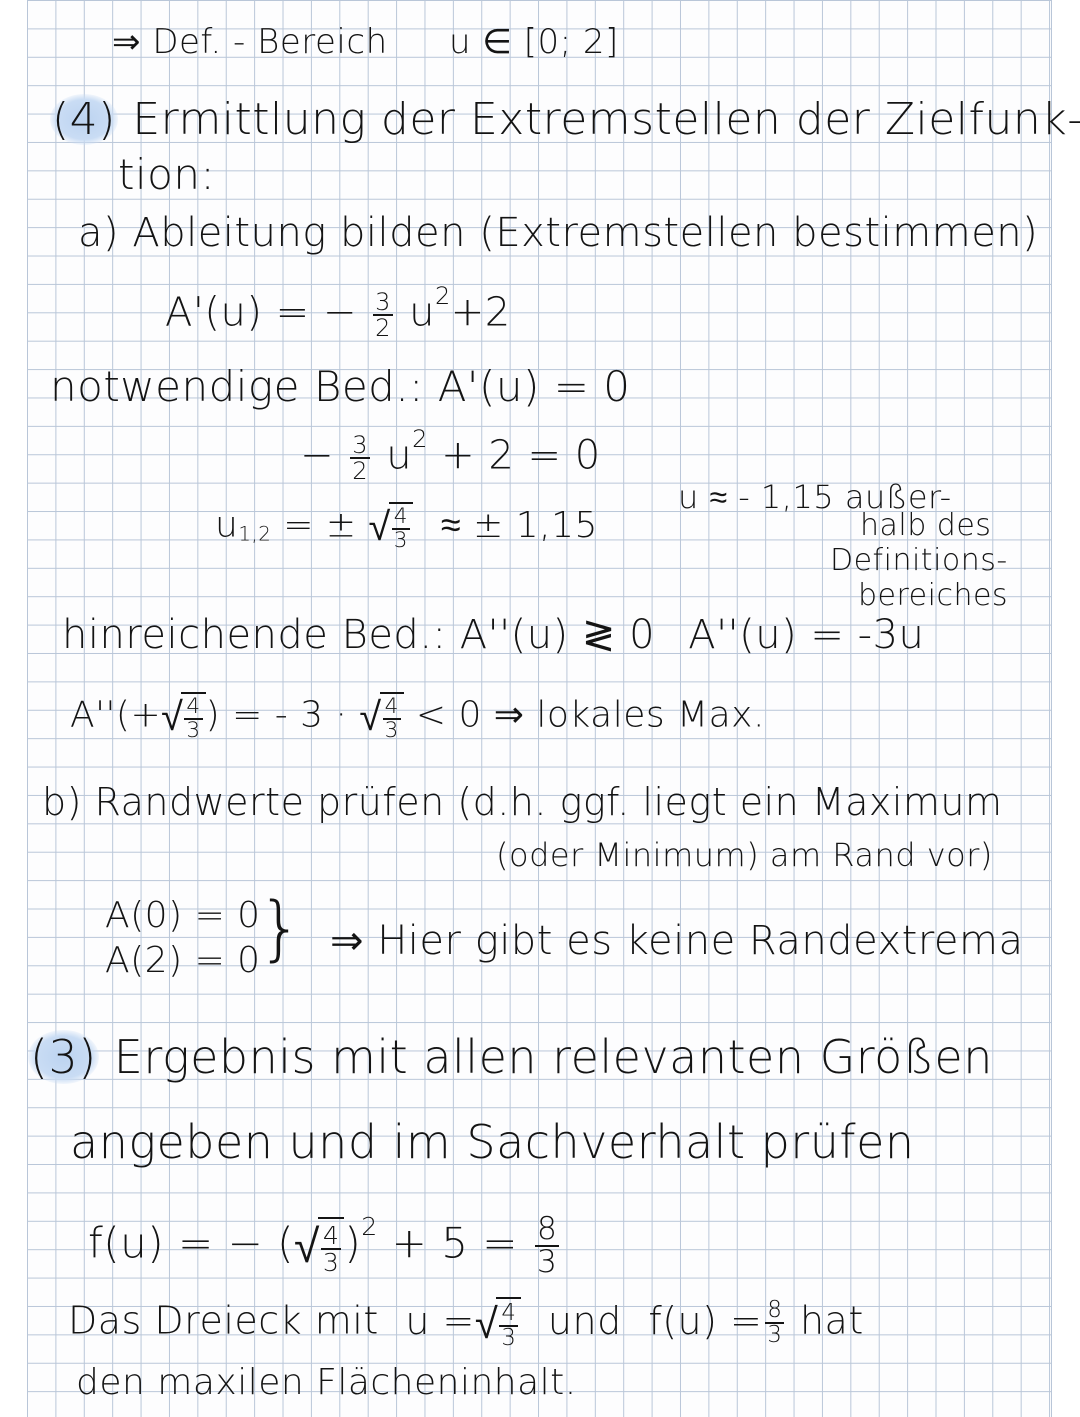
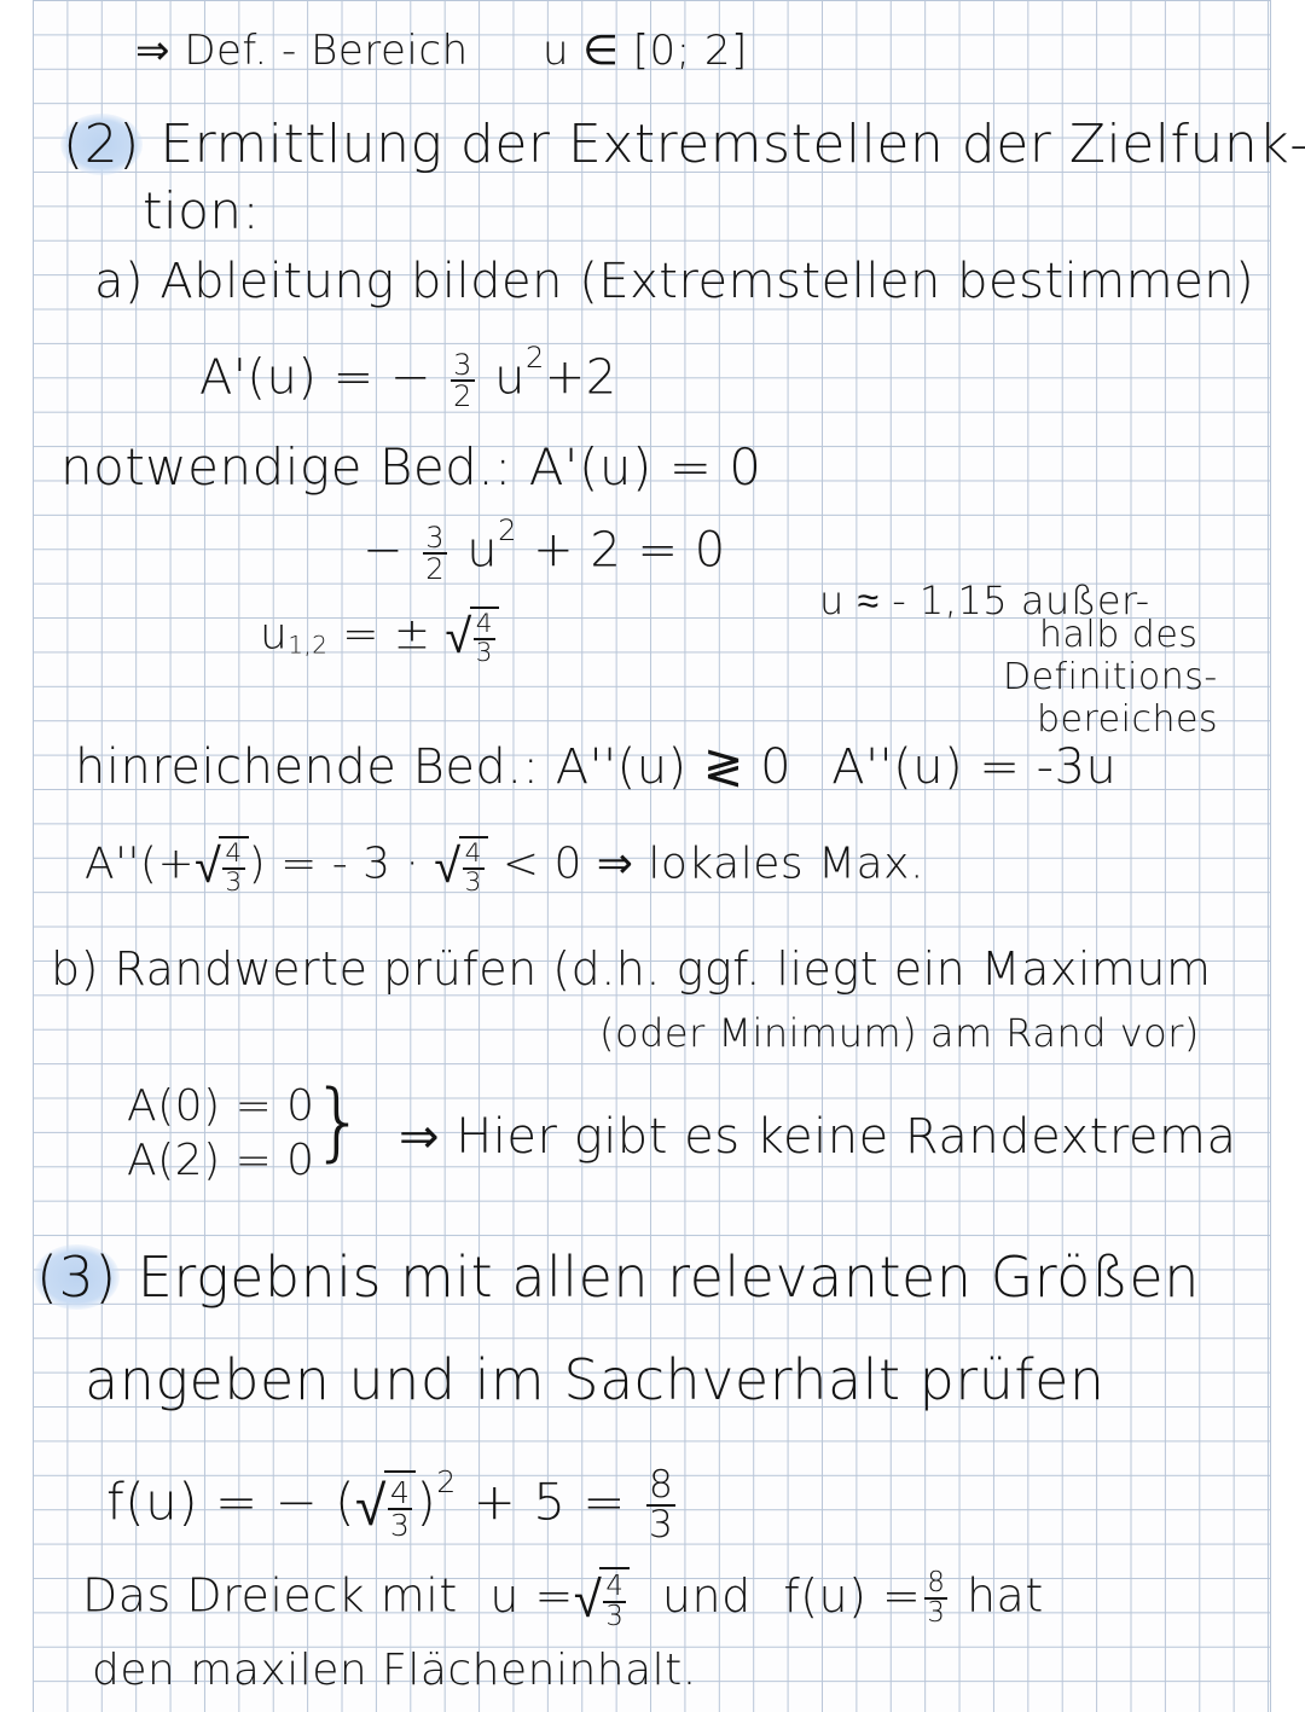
  ⇒ Def. - Bereich u ∈ [0; 2]
- (4) Ermittlung der Extremstellen der Zielfunk-
+ (2) Ermittlung der Extremstellen der Zielfunk-
  tion:
  a) Ableitung bilden (Extremstellen bestimmen)
  A'(u) = −
  3
  2
  u2+2
  notwendige Bed.: A'(u) = 0
  −
  3
  2
  u2 + 2 = 0
  u1,2 = ±
  √
  4
  3
- ≈ ± 1,15
  u ≈ - 1,15 außer-
  halb des
  Definitions-
  bereiches
  hinreichende Bed.: A''(u) ≷ 0 A''(u) = -3u
  A''(+
  √
  4
  3
  ) = - 3 ·
  √
  4
  3
  < 0 ⇒ lokales Max.
  b) Randwerte prüfen (d.h. ggf. liegt ein Maximum
  (oder Minimum) am Rand vor)
  A(0) = 0
  A(2) = 0
  }
  ⇒ Hier gibt es keine Randextrema
  (3) Ergebnis mit allen relevanten Größen
  angeben und im Sachverhalt prüfen
  f(u) = − (
  √
  4
  3
  )2 + 5 =
  8
  3
  Das Dreieck mit u =
  √
  4
  3
  und f(u) =
  8
  3
  hat
  den maxilen Flächeninhalt.
